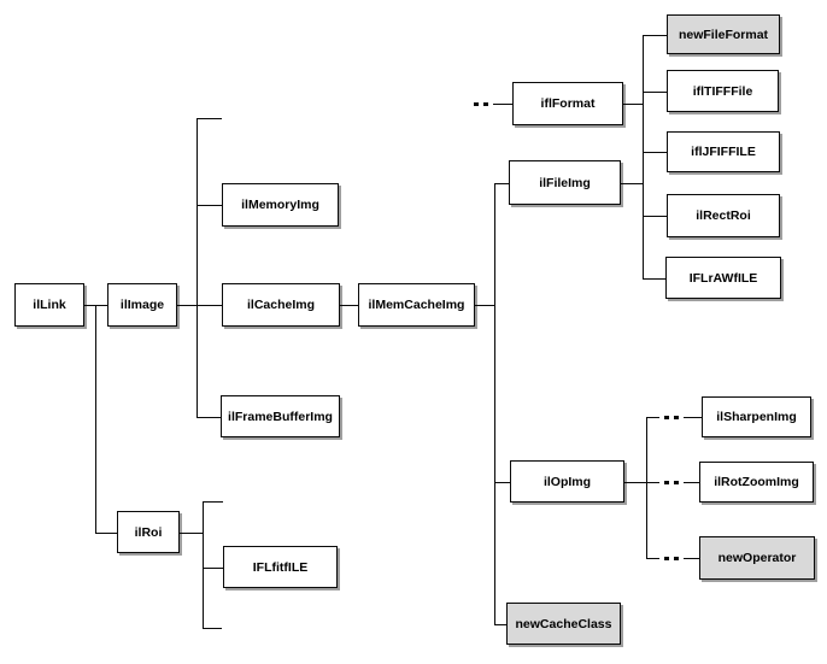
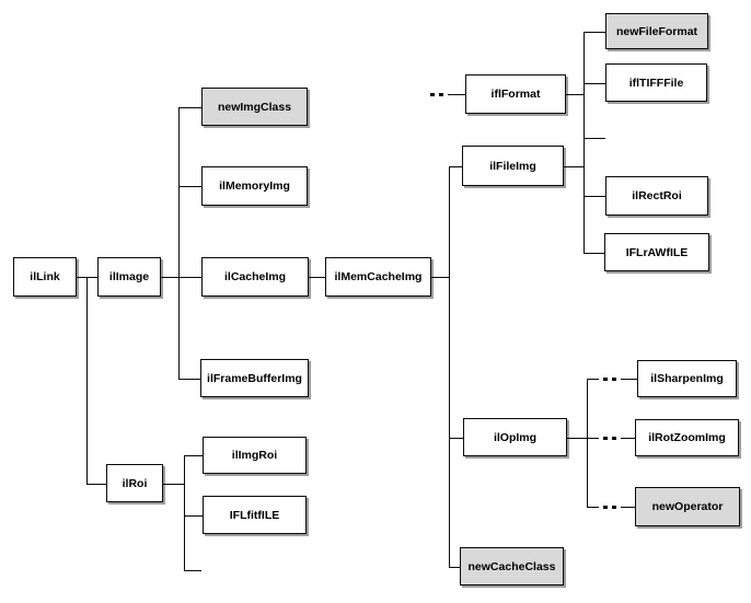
  ilLink
  ilImage
+ newImgClass
  ilMemoryImg
  ilCacheImg
  ilMemCacheImg
  ilFrameBufferImg
  ilRoi
+ ilImgRoi
  IFLfitfILE
  iflFormat
  ilFileImg
  ilOpImg
  newCacheClass
  newFileFormat
  iflTIFFFile
- iflJFIFFILE
  ilRectRoi
  IFLrAWfILE
  ilSharpenImg
  ilRotZoomImg
  newOperator
